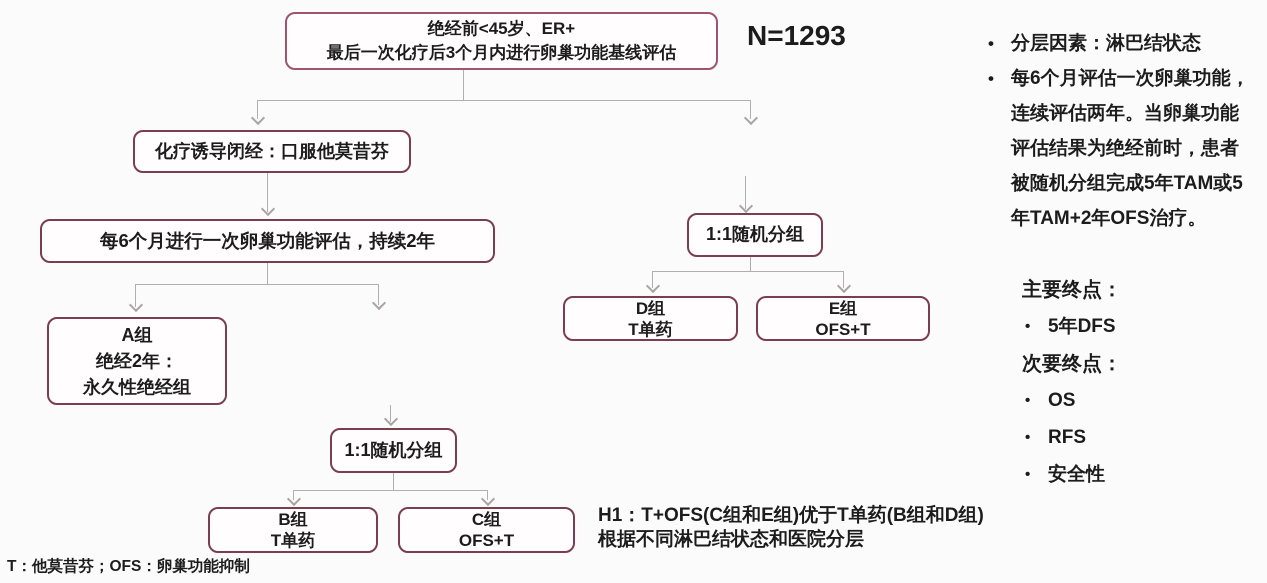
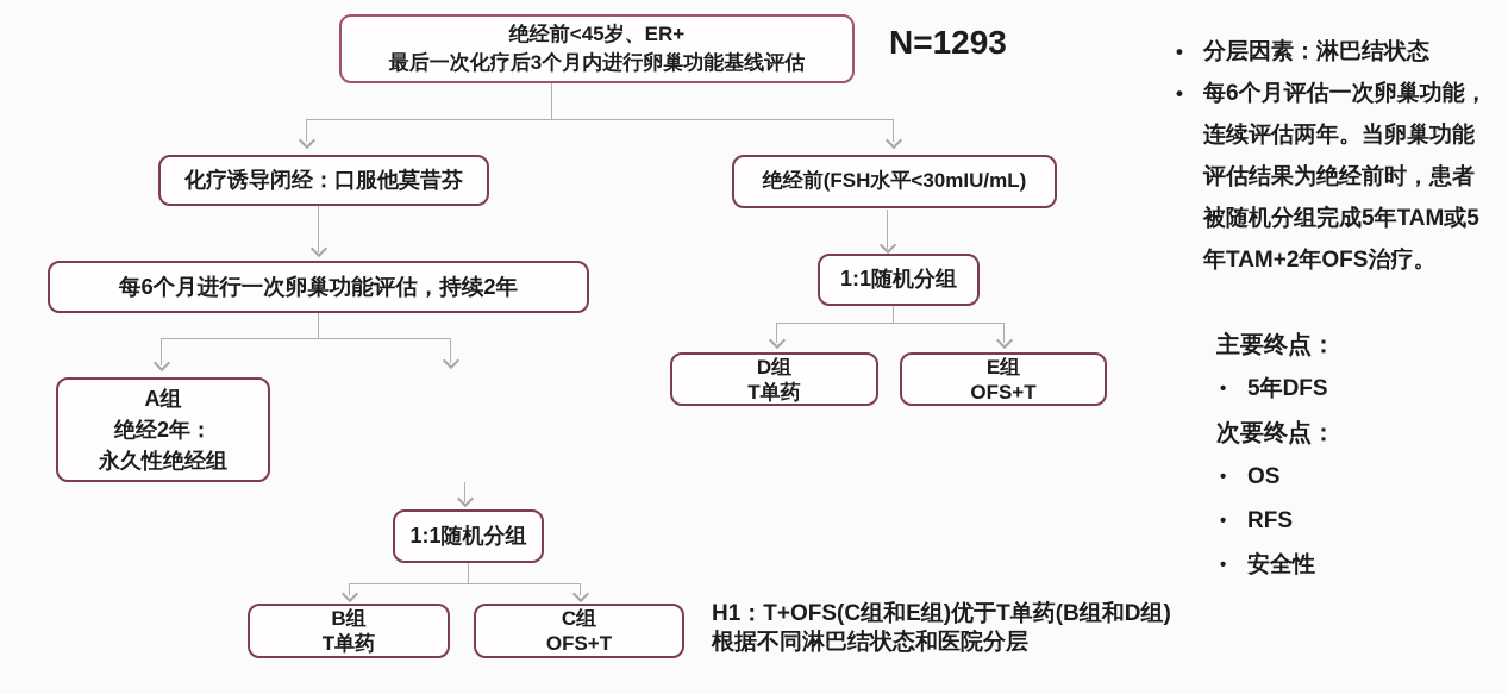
  绝经前<45岁、ER+
  最后一次化疗后3个月内进行卵巢功能基线评估
  N=1293
  化疗诱导闭经：口服他莫昔芬
+ 绝经前(FSH水平<30mIU/mL)
  每6个月进行一次卵巢功能评估，持续2年
  1:1随机分组
  D组
  T单药
  E组
  OFS+T
  A组
  绝经2年：
  永久性绝经组
  1:1随机分组
  B组
  T单药
  C组
  OFS+T
  •
  分层因素：淋巴结状态
  •
  每6个月评估一次卵巢功能，
  连续评估两年。当卵巢功能
  评估结果为绝经前时，患者
  被随机分组完成5年TAM或5
  年TAM+2年OFS治疗。
  主要终点：
  •
  5年DFS
  次要终点：
  •
  OS
  •
  RFS
  •
  安全性
  H1：T+OFS(C组和E组)优于T单药(B组和D组)
  根据不同淋巴结状态和医院分层
- T：他莫昔芬；OFS：卵巢功能抑制
